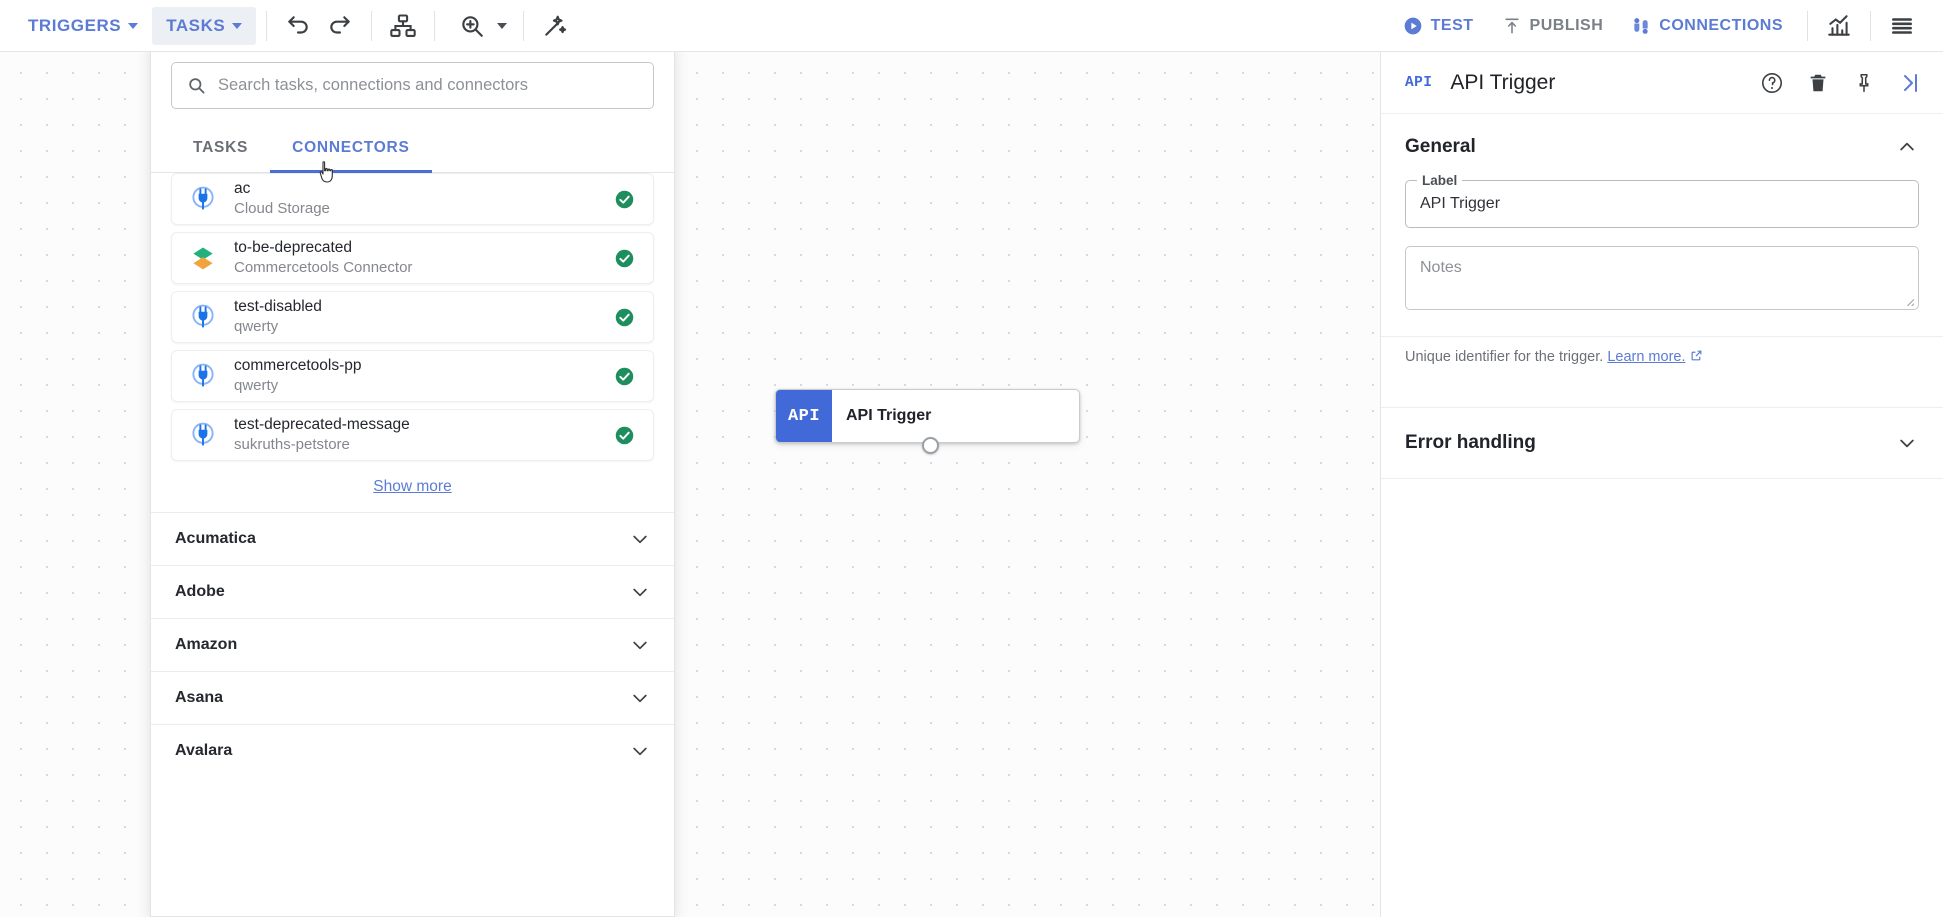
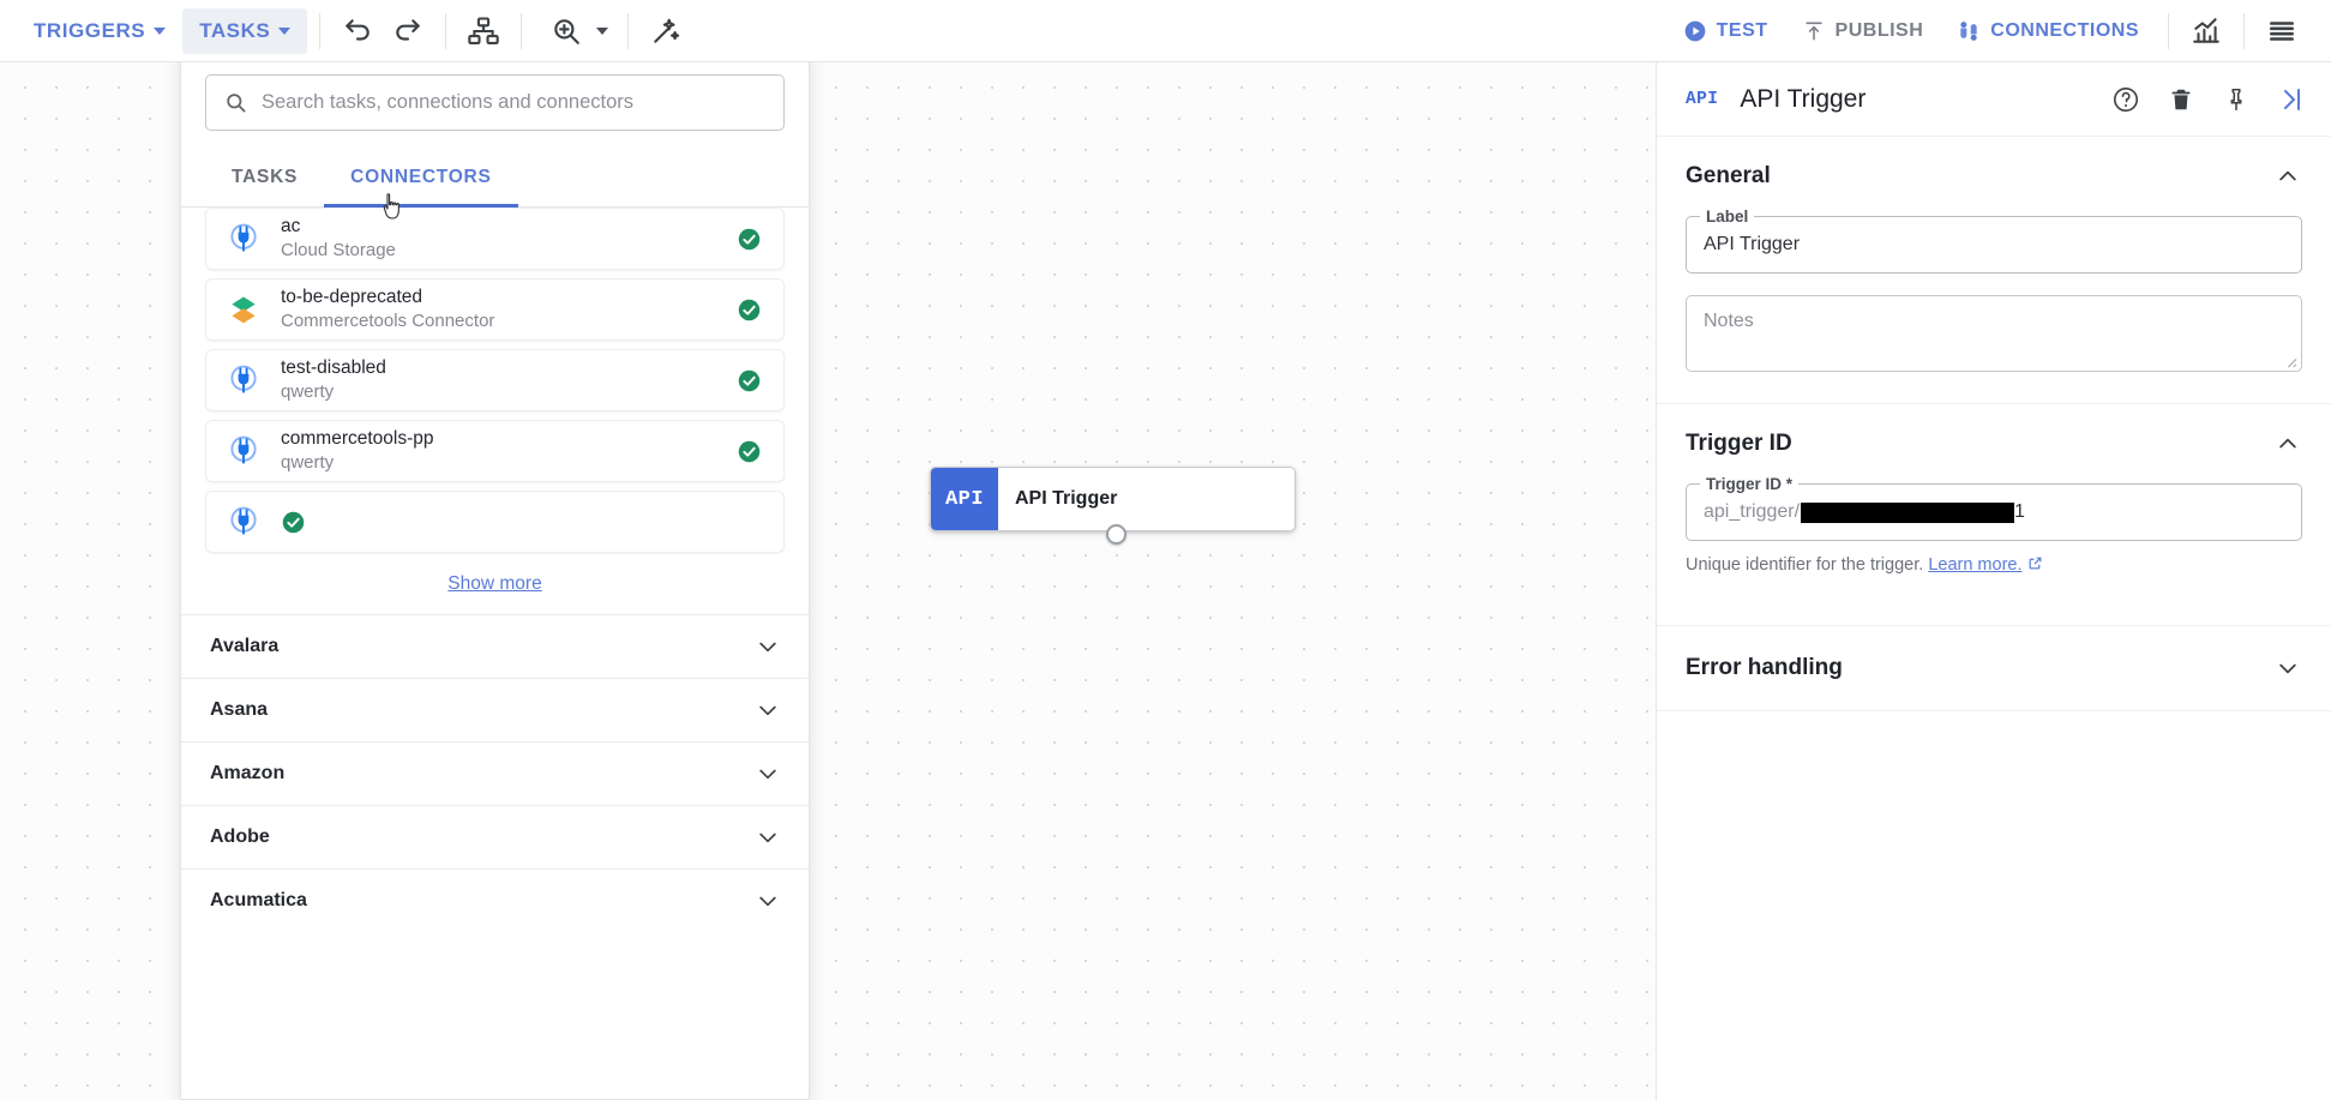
  TRIGGERS
  TASKS
  TEST
  PUBLISH
  CONNECTIONS
  API
  API Trigger
  API
  API Trigger
  General
  Label
  API Trigger
  Notes
+ Trigger ID
+ Trigger ID *
+ api_trigger/
+ 1
  Unique identifier for the trigger. Learn more.
  Error handling
  Search tasks, connections and connectors
  TASKS
  CONNECTORS
  ac
  Cloud Storage
  to-be-deprecated
  Commercetools Connector
  test-disabled
  qwerty
  commercetools-pp
  qwerty
- test-deprecated-message
- sukruths-petstore
  Show more
- Acumatica
+ Avalara
- Adobe
+ Asana
  Amazon
- Asana
+ Adobe
- Avalara
+ Acumatica
